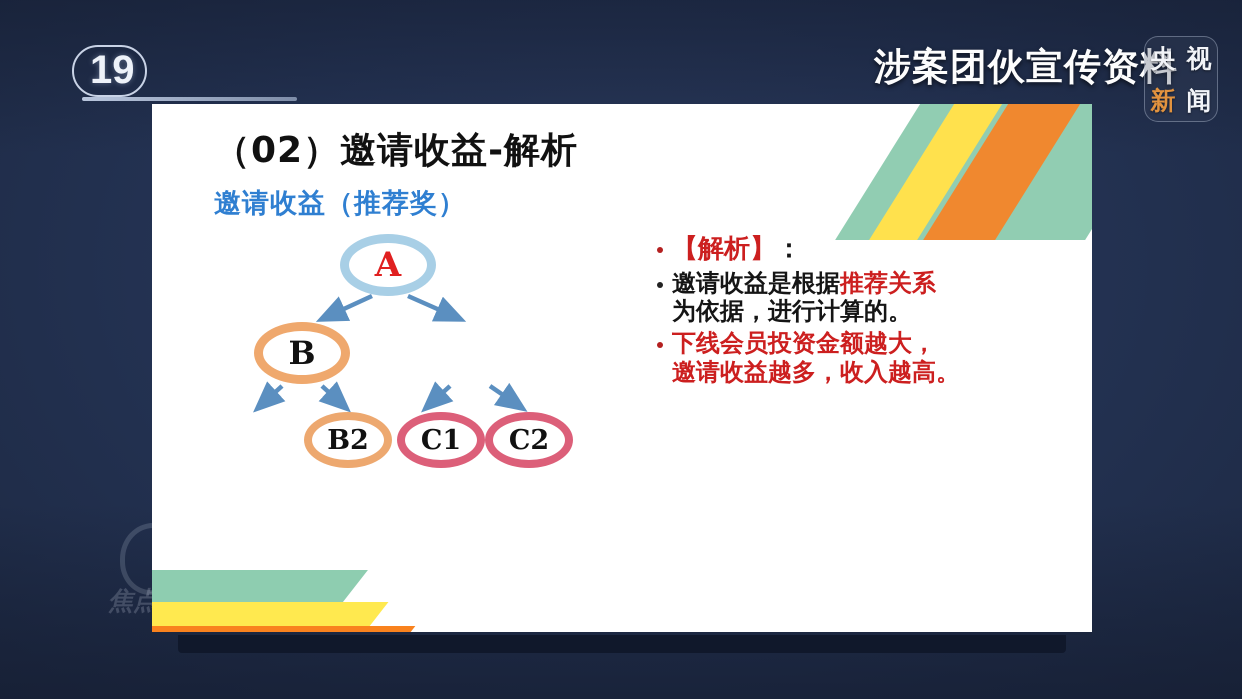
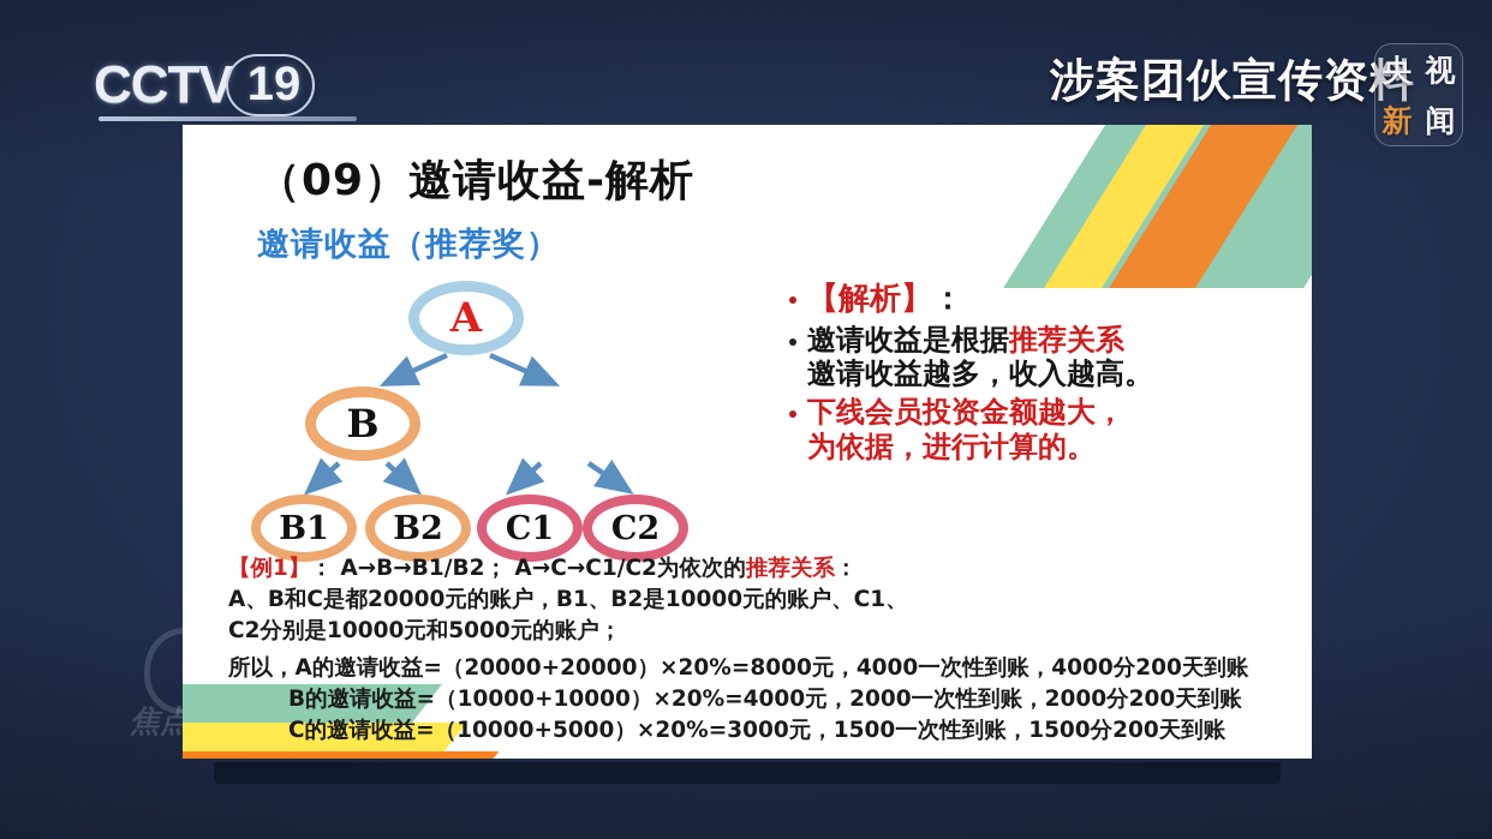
+ CCTV
  19
  涉案团伙宣传资料
  央
  视
  新
  闻
- （02）邀请收益-解析
+ （09）邀请收益-解析
  邀请收益（推荐奖）
  A
  B
+ B1
  B2
  C1
  C2
  【解析】：
  邀请收益是根据推荐关系
- 为依据，进行计算的。
+ 邀请收益越多，收入越高。
  下线会员投资金额越大，
- 邀请收益越多，收入越高。
+ 为依据，进行计算的。
+ 【例1】： A→B→B1/B2； A→C→C1/C2为依次的推荐关系：
+ A、B和C是都20000元的账户，B1、B2是10000元的账户、C1、
+ C2分别是10000元和5000元的账户；
+ 所以，A的邀请收益=（20000+20000）×20%=8000元，4000一次性到账，4000分200天到账
+ B的邀请收益=（10000+10000）×20%=4000元，2000一次性到账，2000分200天到账
+ C的邀请收益=（10000+5000）×20%=3000元，1500一次性到账，1500分200天到账
